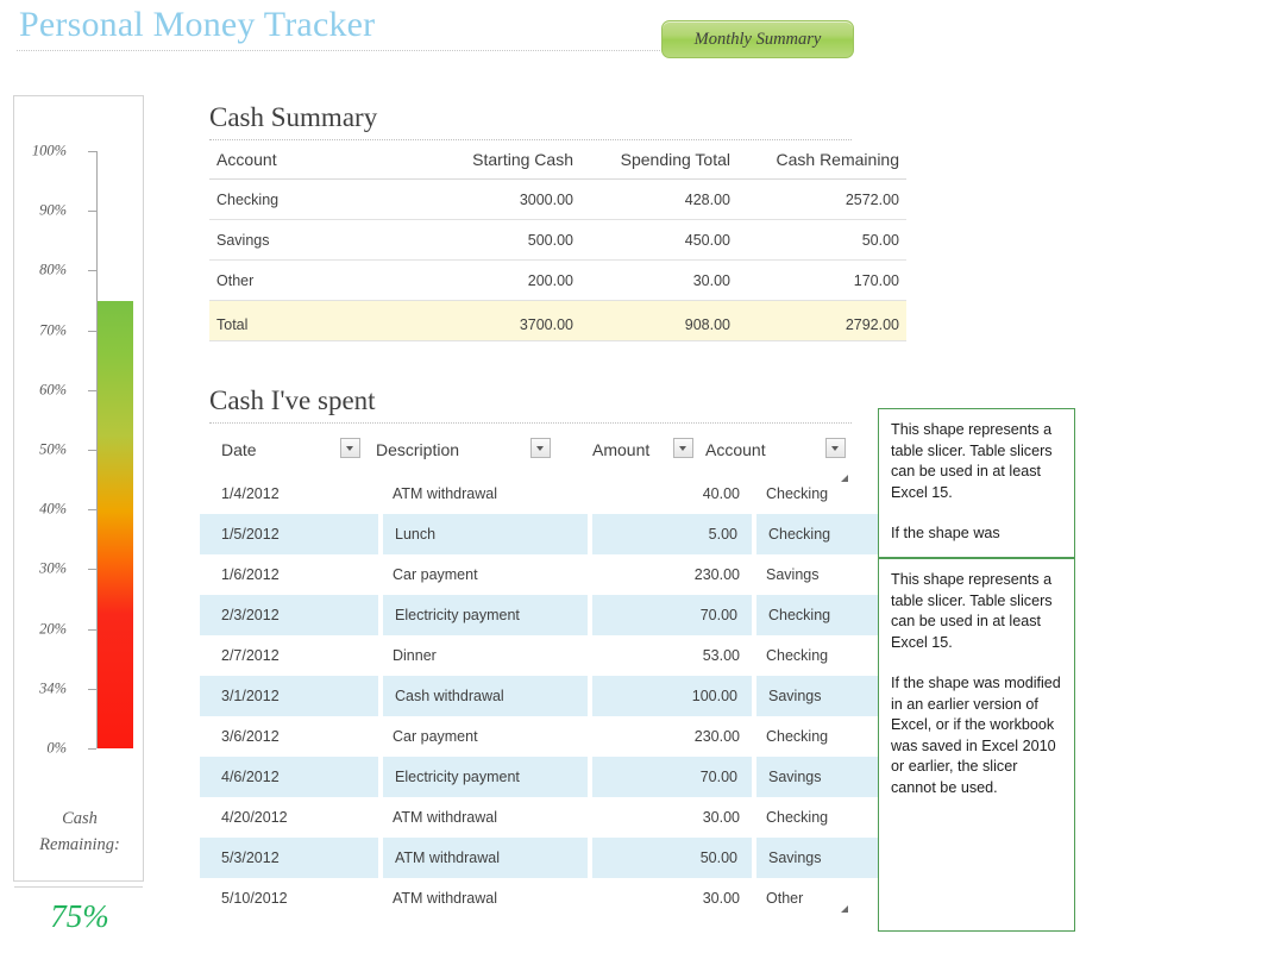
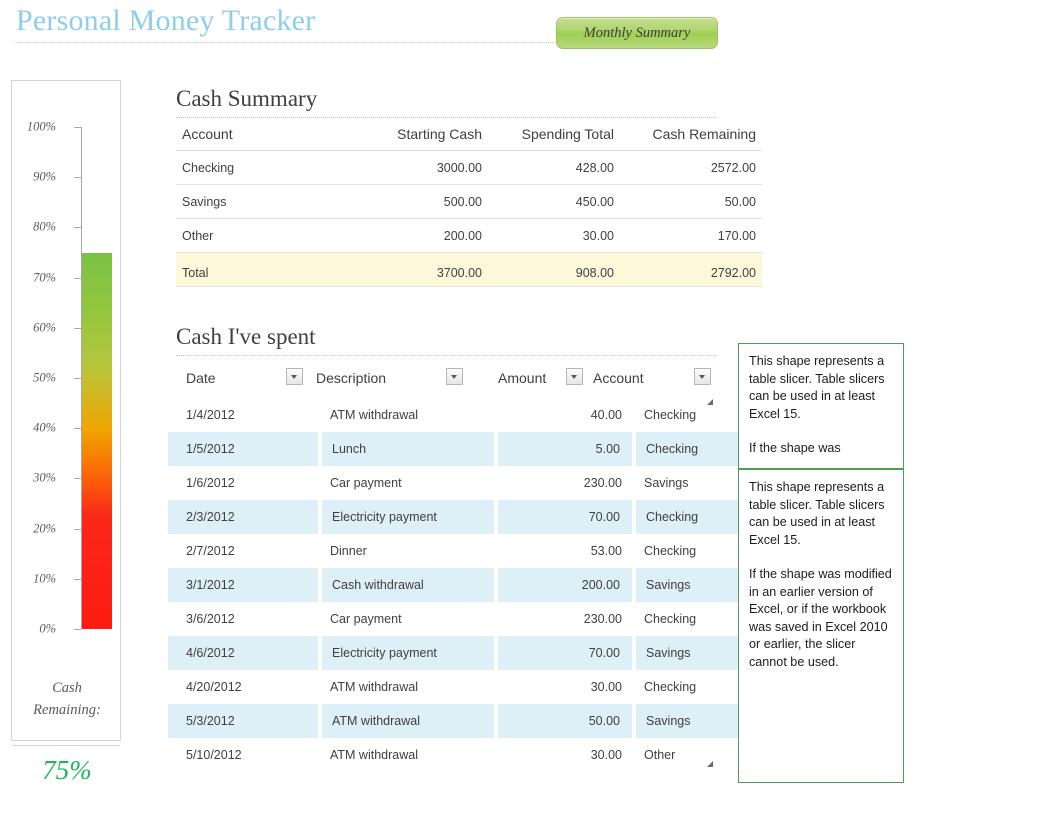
  Personal Money Tracker
  Monthly Summary
  100%
  90%
  80%
  70%
  60%
  50%
  40%
  30%
  20%
- 34%
+ 10%
  0%
  Cash
  Remaining:
  75%
  Cash Summary
  Account	Starting Cash	Spending Total	Cash Remaining
  Checking	3000.00	428.00	2572.00
  Savings	500.00	450.00	50.00
  Other	200.00	30.00	170.00
  Total	3700.00	908.00	2792.00
  Cash I've spent
  Date
  Description
  Amount
  Account
  1/4/2012	ATM withdrawal	40.00	Checking
  1/5/2012	Lunch	5.00	Checking
  1/6/2012	Car payment	230.00	Savings
  2/3/2012	Electricity payment	70.00	Checking
  2/7/2012	Dinner	53.00	Checking
- 3/1/2012	Cash withdrawal	100.00	Savings
+ 3/1/2012	Cash withdrawal	200.00	Savings
  3/6/2012	Car payment	230.00	Checking
  4/6/2012	Electricity payment	70.00	Savings
  4/20/2012	ATM withdrawal	30.00	Checking
  5/3/2012	ATM withdrawal	50.00	Savings
  5/10/2012	ATM withdrawal	30.00	Other
  This shape represents a table slicer. Table slicers can be used in at least Excel 15.
  If the shape was
  This shape represents a table slicer. Table slicers can be used in at least Excel 15.
  If the shape was modified in an earlier version of Excel, or if the workbook was saved in Excel 2010 or earlier, the slicer cannot be used.
